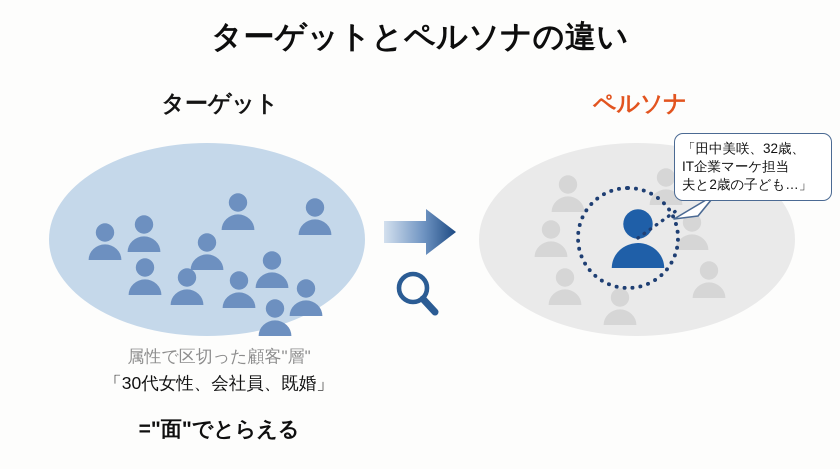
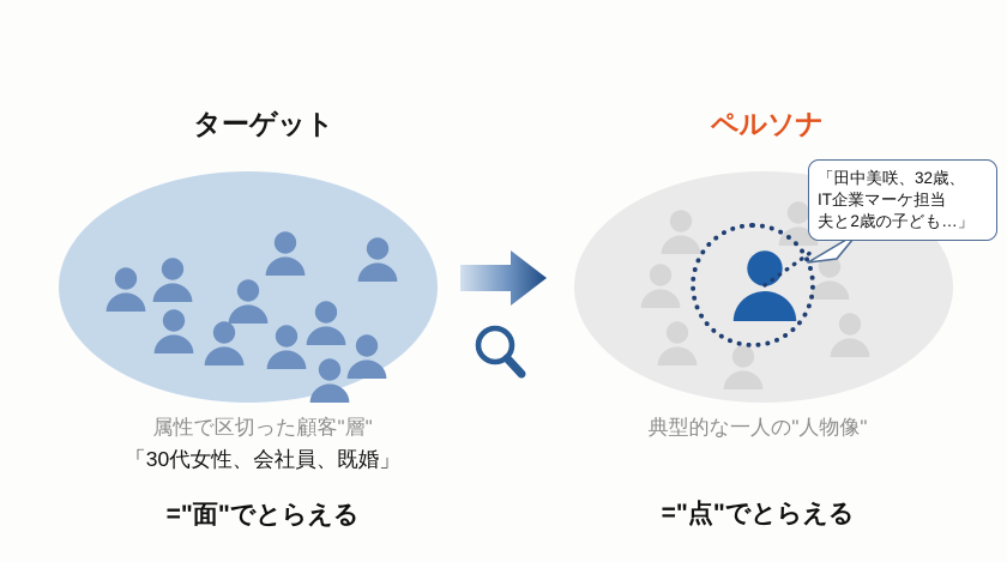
- ターゲットとペルソナの違い
  ターゲット
  ペルソナ
  「田中美咲、32歳、
  IT企業マーケ担当
  夫と2歳の子ども…」
  属性で区切った顧客"層"
  「30代女性、会社員、既婚」
  ="面"でとらえる
+ 典型的な一人の"人物像"
+ ="点"でとらえる
